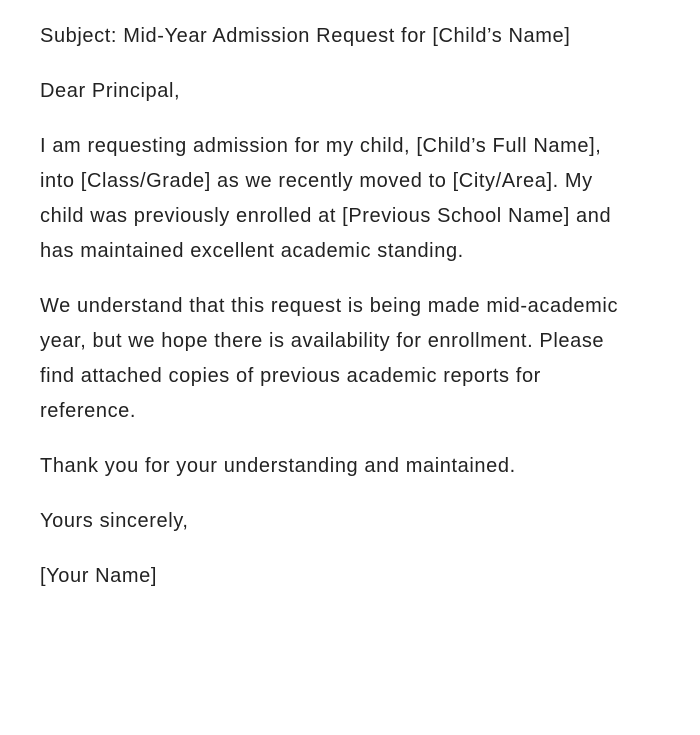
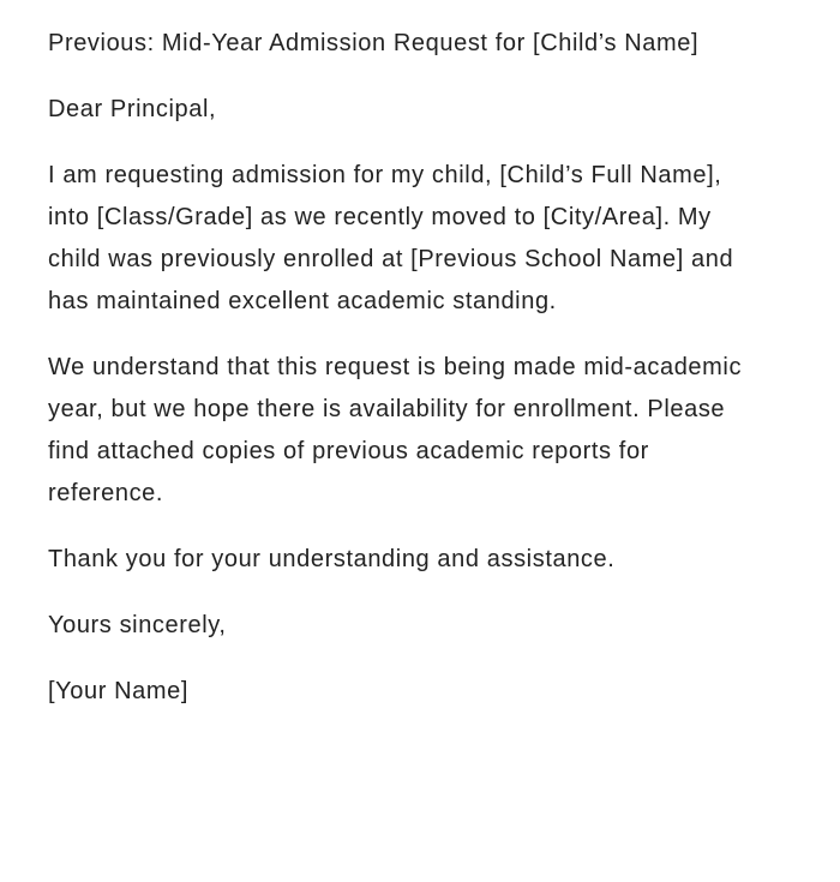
- Subject: Mid-Year Admission Request for [Child’s Name]
+ Previous: Mid-Year Admission Request for [Child’s Name]
  Dear Principal,
  I am requesting admission for my child, [Child’s Full Name],
  into [Class/Grade] as we recently moved to [City/Area]. My
  child was previously enrolled at [Previous School Name] and
  has maintained excellent academic standing.
  We understand that this request is being made mid-academic
  year, but we hope there is availability for enrollment. Please
  find attached copies of previous academic reports for
  reference.
- Thank you for your understanding and maintained.
+ Thank you for your understanding and assistance.
  Yours sincerely,
  [Your Name]
